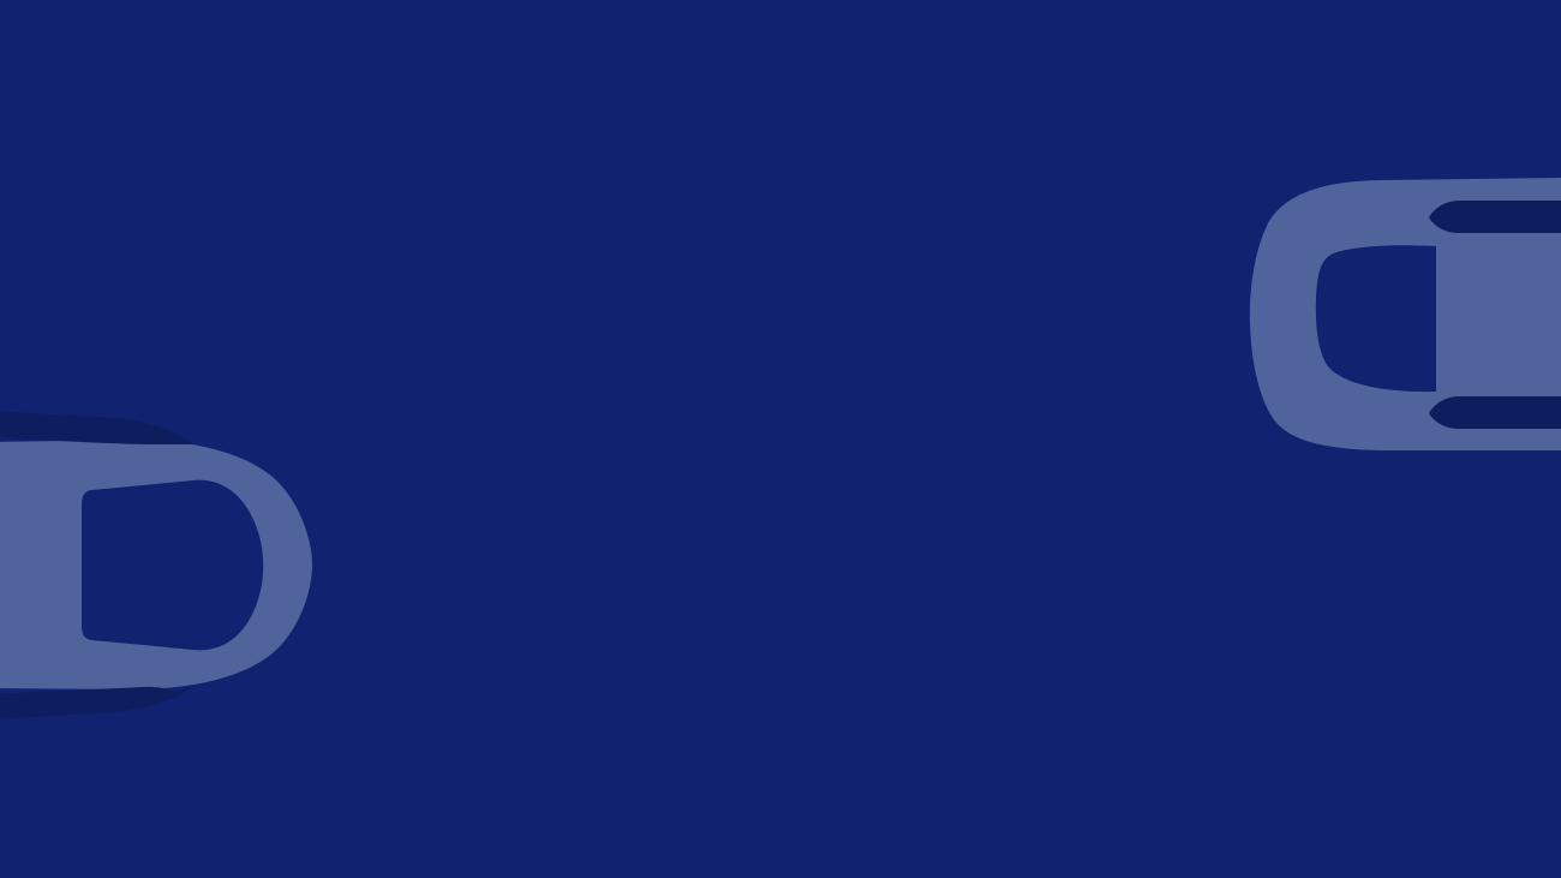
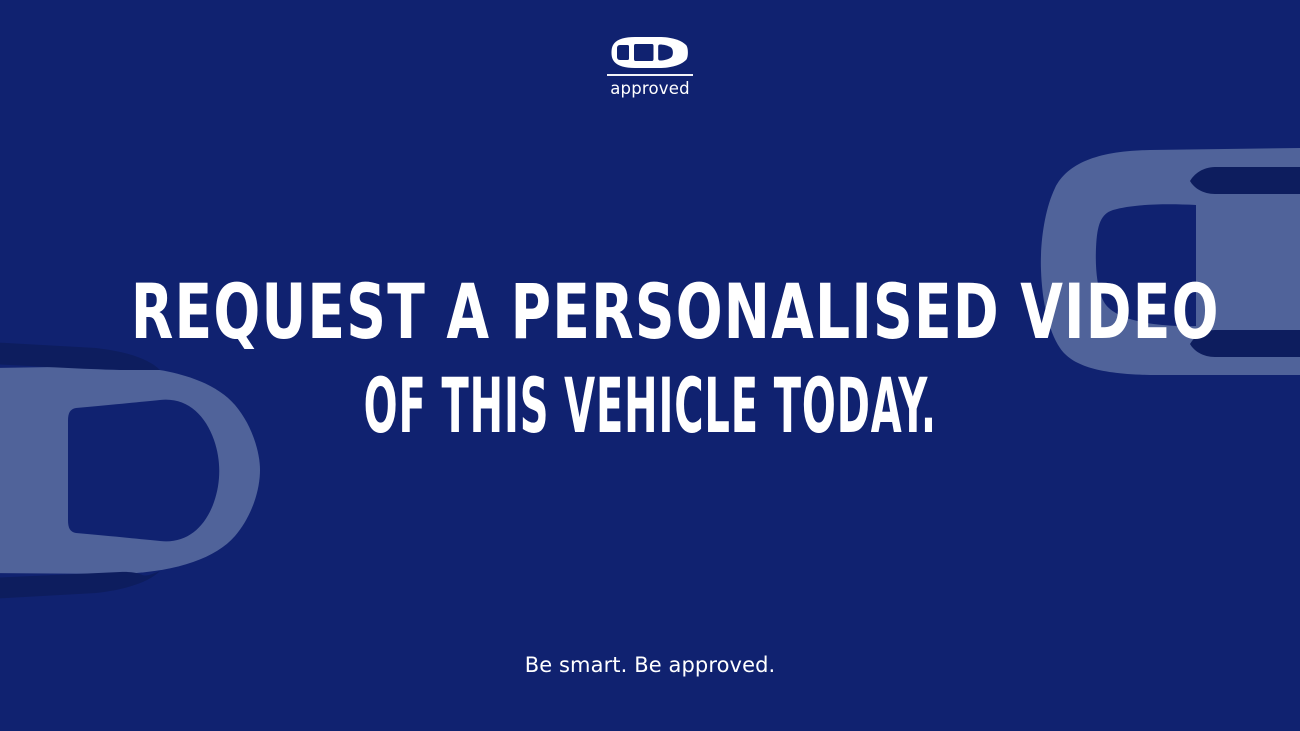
+ approved
+ REQUEST A PERSONALISED VIDEO OF THIS VEHICLE TODAY.
+ Be smart. Be approved.
